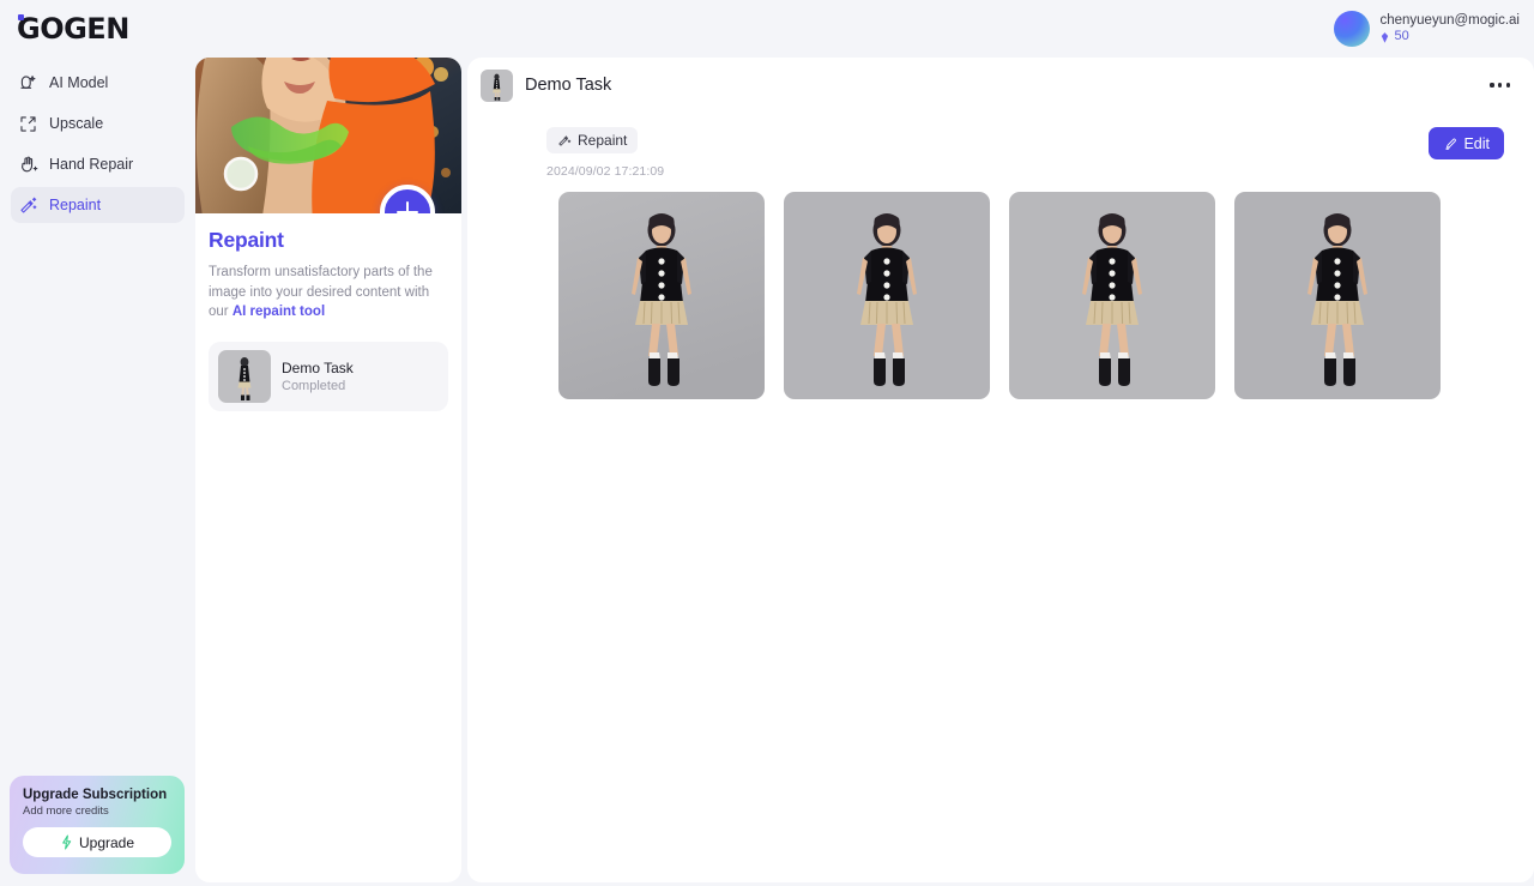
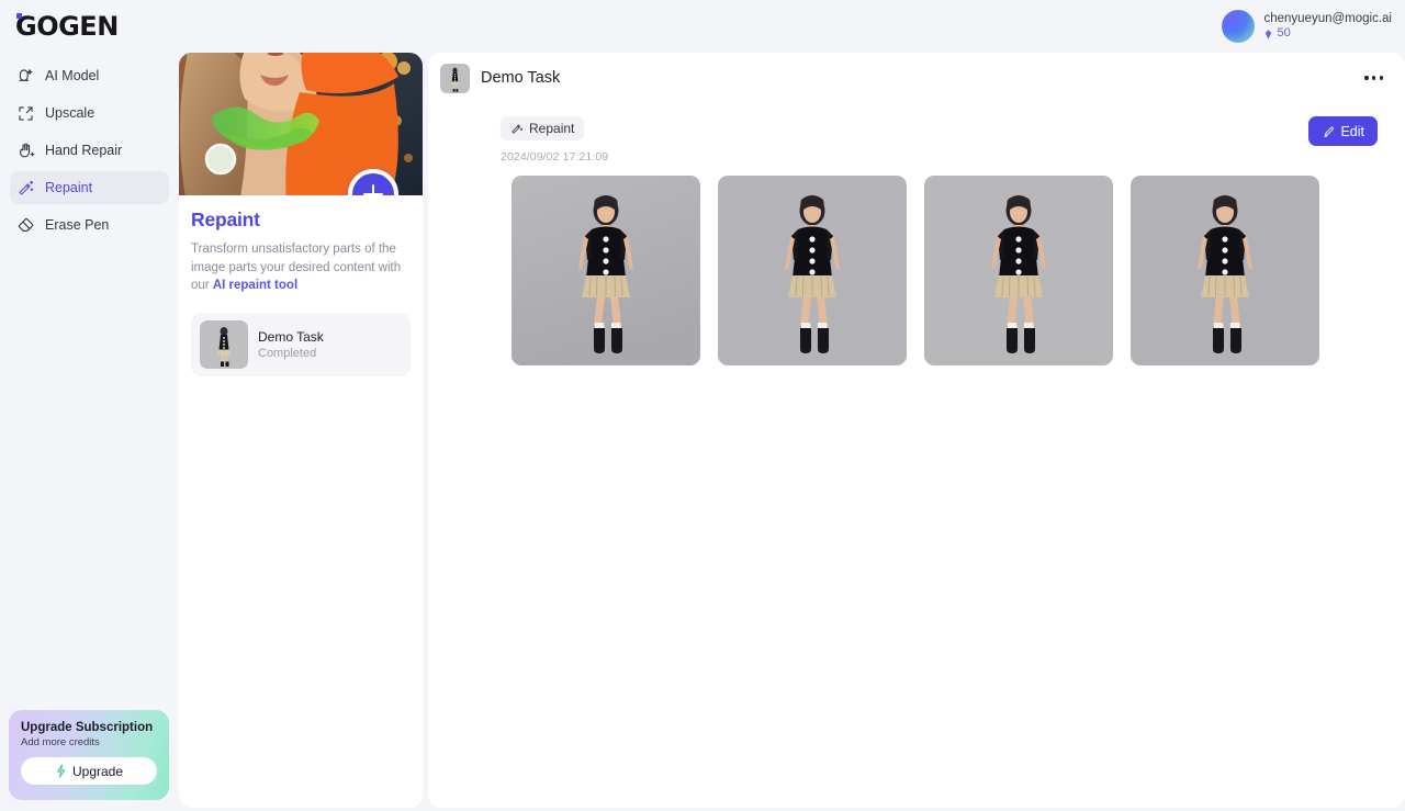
  GOGEN
  chenyueyun@mogic.ai
  50
  AI Model
  Upscale
  Hand Repair
  Repaint
+ Erase Pen
  Upgrade Subscription
  Add more credits
  Upgrade
  Repaint
- Transform unsatisfactory parts of the image into your desired content with our AI repaint tool
+ Transform unsatisfactory parts of the image parts your desired content with our AI repaint tool
  Demo Task
  Completed
  Demo Task
  Repaint
  2024/09/02 17:21:09
  Edit
